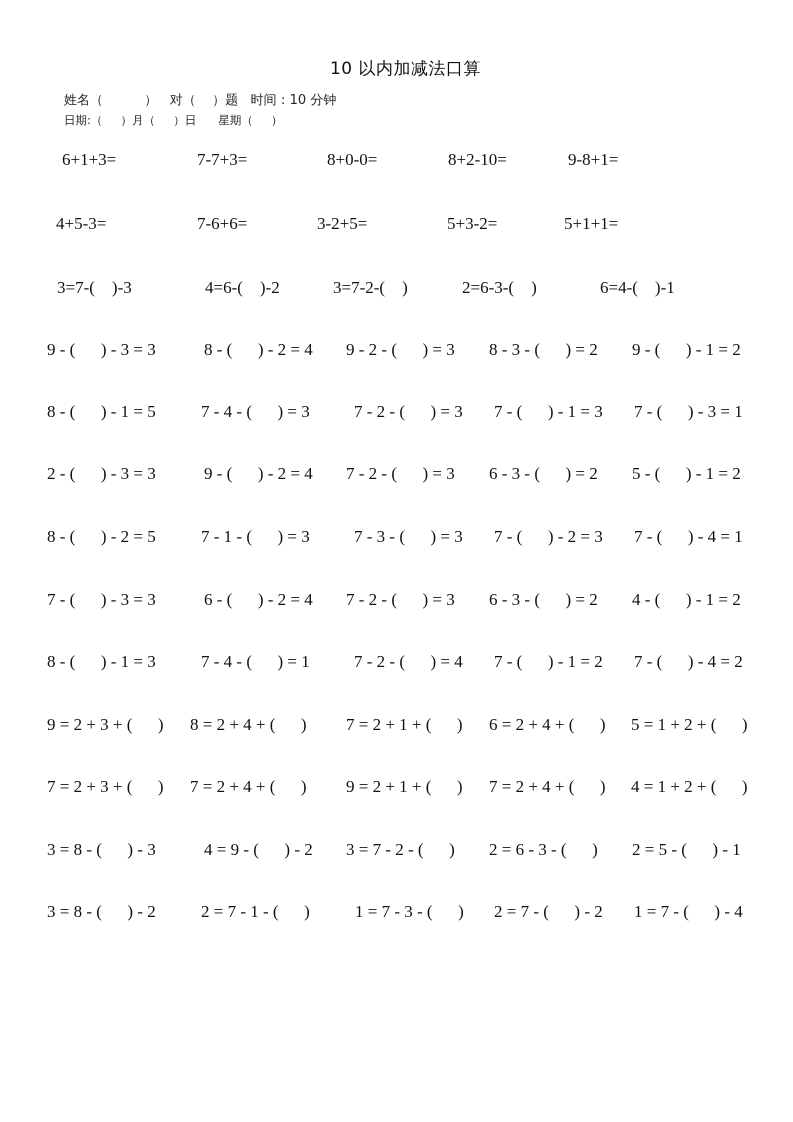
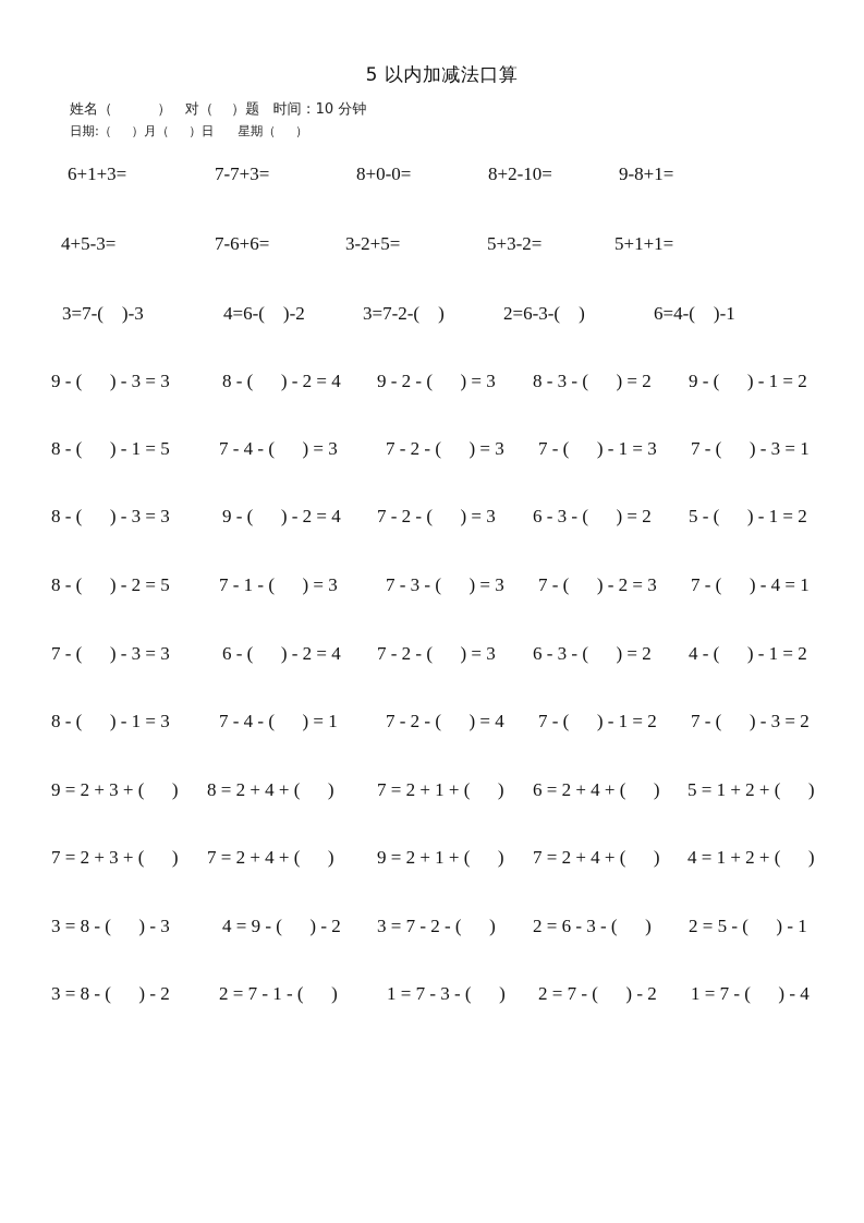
- 10 以内加减法口算
+ 5 以内加减法口算
  姓名（ ） 对（ ）题 时间：10 分钟
  日期:（ ）月（ ）日 星期（ ）
  6+1+3=
  7-7+3=
  8+0-0=
  8+2-10=
  9-8+1=
  4+5-3=
  7-6+6=
  3-2+5=
  5+3-2=
  5+1+1=
  3=7-( )-3
  4=6-( )-2
  3=7-2-( )
  2=6-3-( )
  6=4-( )-1
  9 - ( ) - 3 = 3
  8 - ( ) - 2 = 4
  9 - 2 - ( ) = 3
  8 - 3 - ( ) = 2
  9 - ( ) - 1 = 2
  8 - ( ) - 1 = 5
  7 - 4 - ( ) = 3
  7 - 2 - ( ) = 3
  7 - ( ) - 1 = 3
  7 - ( ) - 3 = 1
- 2 - ( ) - 3 = 3
+ 8 - ( ) - 3 = 3
  9 - ( ) - 2 = 4
  7 - 2 - ( ) = 3
  6 - 3 - ( ) = 2
  5 - ( ) - 1 = 2
  8 - ( ) - 2 = 5
  7 - 1 - ( ) = 3
  7 - 3 - ( ) = 3
  7 - ( ) - 2 = 3
  7 - ( ) - 4 = 1
  7 - ( ) - 3 = 3
  6 - ( ) - 2 = 4
  7 - 2 - ( ) = 3
  6 - 3 - ( ) = 2
  4 - ( ) - 1 = 2
  8 - ( ) - 1 = 3
  7 - 4 - ( ) = 1
  7 - 2 - ( ) = 4
  7 - ( ) - 1 = 2
- 7 - ( ) - 4 = 2
+ 7 - ( ) - 3 = 2
  9 = 2 + 3 + ( )
  8 = 2 + 4 + ( )
  7 = 2 + 1 + ( )
  6 = 2 + 4 + ( )
  5 = 1 + 2 + ( )
  7 = 2 + 3 + ( )
  7 = 2 + 4 + ( )
  9 = 2 + 1 + ( )
  7 = 2 + 4 + ( )
  4 = 1 + 2 + ( )
  3 = 8 - ( ) - 3
  4 = 9 - ( ) - 2
  3 = 7 - 2 - ( )
  2 = 6 - 3 - ( )
  2 = 5 - ( ) - 1
  3 = 8 - ( ) - 2
  2 = 7 - 1 - ( )
  1 = 7 - 3 - ( )
  2 = 7 - ( ) - 2
  1 = 7 - ( ) - 4
